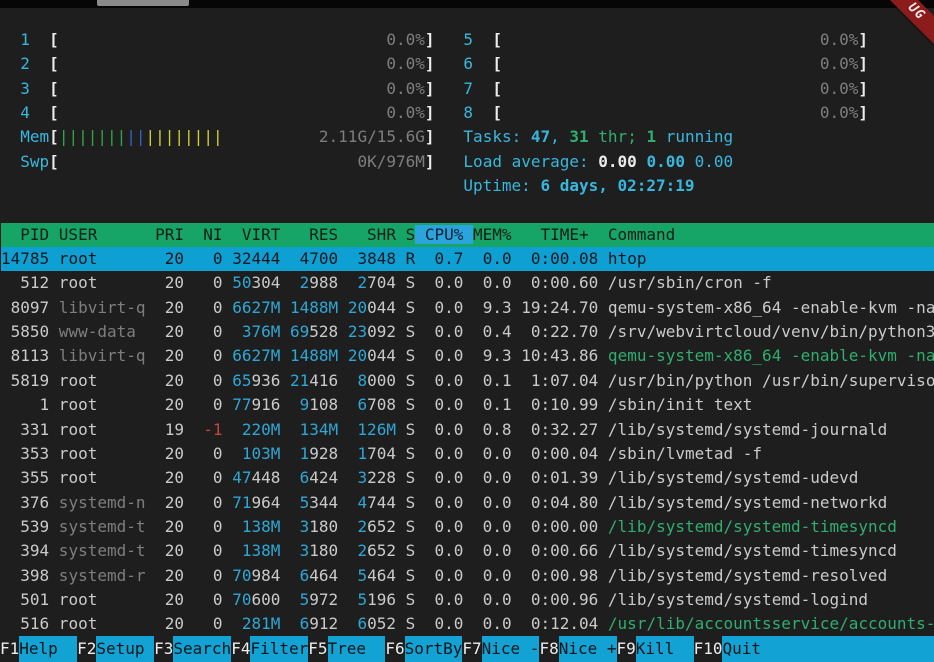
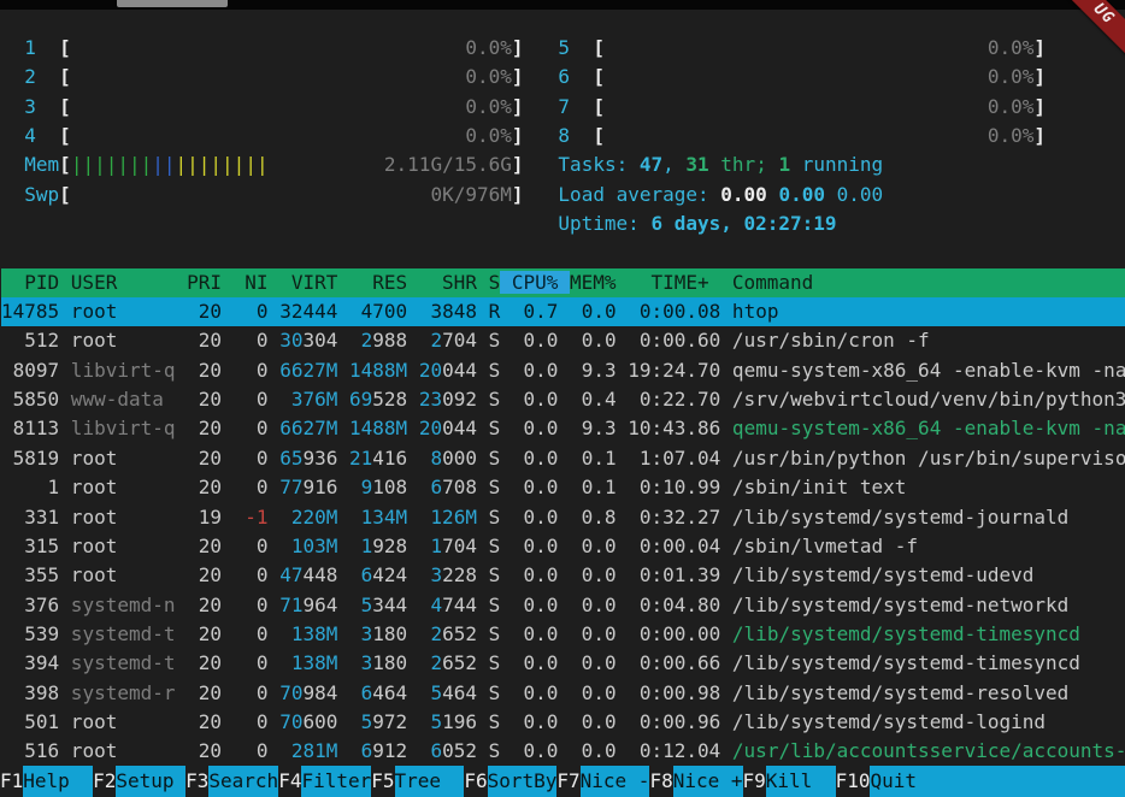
  1 [ 0.0%] 5 [ 0.0%]
  2 [ 0.0%] 6 [ 0.0%]
  3 [ 0.0%] 7 [ 0.0%]
  4 [ 0.0%] 8 [ 0.0%]
  Mem[||||||||||||||||| 2.11G/15.6G] Tasks: 47, 31 thr; 1 running
  Swp[ 0K/976M] Load average: 0.00 0.00 0.00
  Uptime: 6 days, 02:27:19
  PID USER PRI NI VIRT RES SHR S CPU% MEM% TIME+ Command
  14785 root 20 0 32444 4700 3848 R 0.7 0.0 0:00.08 htop
- 512 root 20 0 50304 2988 2704 S 0.0 0.0 0:00.60 /usr/sbin/cron -f
+ 512 root 20 0 30304 2988 2704 S 0.0 0.0 0:00.60 /usr/sbin/cron -f
  8097 libvirt-q 20 0 6627M 1488M 20044 S 0.0 9.3 19:24.70 qemu-system-x86_64 -enable-kvm -na
  5850 www-data 20 0 376M 69528 23092 S 0.0 0.4 0:22.70 /srv/webvirtcloud/venv/bin/python3
  8113 libvirt-q 20 0 6627M 1488M 20044 S 0.0 9.3 10:43.86 qemu-system-x86_64 -enable-kvm -na
  5819 root 20 0 65936 21416 8000 S 0.0 0.1 1:07.04 /usr/bin/python /usr/bin/superviso
  1 root 20 0 77916 9108 6708 S 0.0 0.1 0:10.99 /sbin/init text
  331 root 19 -1 220M 134M 126M S 0.0 0.8 0:32.27 /lib/systemd/systemd-journald
- 353 root 20 0 103M 1928 1704 S 0.0 0.0 0:00.04 /sbin/lvmetad -f
+ 315 root 20 0 103M 1928 1704 S 0.0 0.0 0:00.04 /sbin/lvmetad -f
  355 root 20 0 47448 6424 3228 S 0.0 0.0 0:01.39 /lib/systemd/systemd-udevd
  376 systemd-n 20 0 71964 5344 4744 S 0.0 0.0 0:04.80 /lib/systemd/systemd-networkd
  539 systemd-t 20 0 138M 3180 2652 S 0.0 0.0 0:00.00 /lib/systemd/systemd-timesyncd
  394 systemd-t 20 0 138M 3180 2652 S 0.0 0.0 0:00.66 /lib/systemd/systemd-timesyncd
  398 systemd-r 20 0 70984 6464 5464 S 0.0 0.0 0:00.98 /lib/systemd/systemd-resolved
  501 root 20 0 70600 5972 5196 S 0.0 0.0 0:00.96 /lib/systemd/systemd-logind
  516 root 20 0 281M 6912 6052 S 0.0 0.0 0:12.04 /usr/lib/accountsservice/accounts-
  F1
  Help
  F2
  Setup
  F3
  Search
  F4
  Filter
  F5
  Tree
  F6
  SortBy
  F7
  Nice -
  F8
  Nice +
  F9
  Kill
  F10
  Quit
